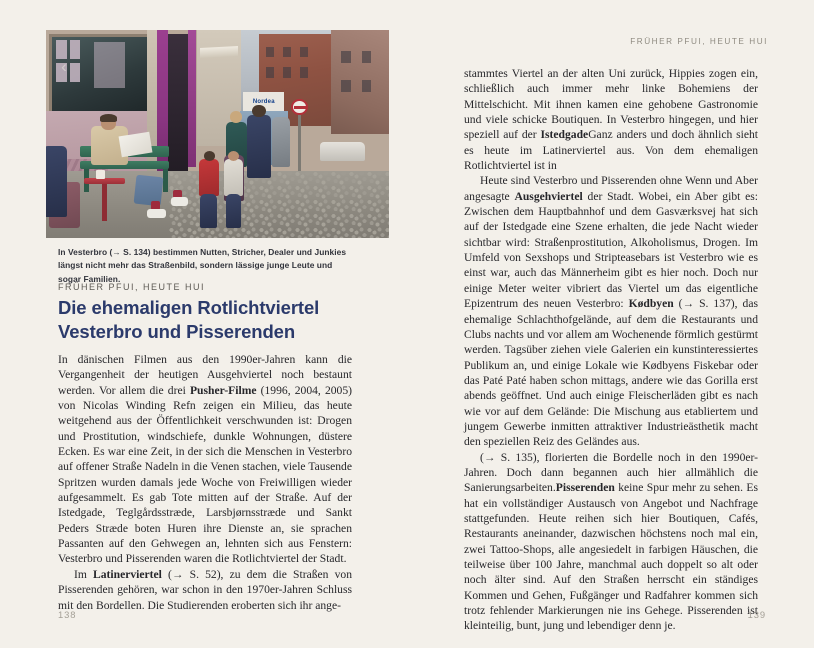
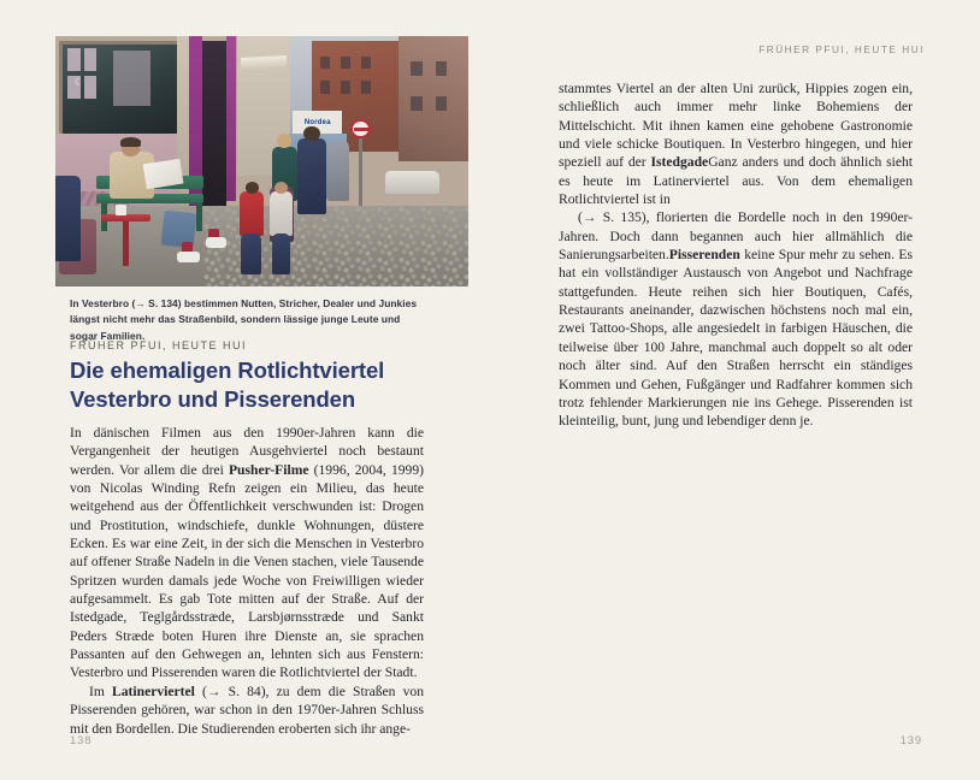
  FRÜHER PFUI, HEUTE HUI
  ‹
  In Vesterbro (→ S. 134) bestimmen Nutten, Stricher, Dealer und Junkies längst nicht mehr das Straßenbild, sondern lässige junge Leute und sogar Familien.
  FRÜHER PFUI, HEUTE HUI
  Die ehemaligen Rotlichtviertel
  Vesterbro und Pisserenden
- In dänischen Filmen aus den 1990er-Jahren kann die Vergangenheit der heutigen Ausgehviertel noch bestaunt werden. Vor allem die drei Pusher-Filme (1996, 2004, 2005) von Nicolas Winding Refn zeigen ein Milieu, das heute weitgehend aus der Öffentlichkeit verschwunden ist: Drogen und Prostitution, windschiefe, dunkle Wohnungen, düstere Ecken. Es war eine Zeit, in der sich die Menschen in Vesterbro auf offener Straße Nadeln in die Venen stachen, viele Tausende Spritzen wurden damals jede Woche von Freiwilligen wieder aufgesammelt. Es gab Tote mitten auf der Straße. Auf der Istedgade, Teglgårdsstræde, Larsbjørnsstræde und Sankt Peders Stræde boten Huren ihre Dienste an, sie sprachen Passanten auf den Gehwegen an, lehnten sich aus Fenstern: Vesterbro und Pisserenden waren die Rotlichtviertel der Stadt.
+ In dänischen Filmen aus den 1990er-Jahren kann die Vergangenheit der heutigen Ausgehviertel noch bestaunt werden. Vor allem die drei Pusher-Filme (1996, 2004, 1999) von Nicolas Winding Refn zeigen ein Milieu, das heute weitgehend aus der Öffentlichkeit verschwunden ist: Drogen und Prostitution, windschiefe, dunkle Wohnungen, düstere Ecken. Es war eine Zeit, in der sich die Menschen in Vesterbro auf offener Straße Nadeln in die Venen stachen, viele Tausende Spritzen wurden damals jede Woche von Freiwilligen wieder aufgesammelt. Es gab Tote mitten auf der Straße. Auf der Istedgade, Teglgårdsstræde, Larsbjørnsstræde und Sankt Peders Stræde boten Huren ihre Dienste an, sie sprachen Passanten auf den Gehwegen an, lehnten sich aus Fenstern: Vesterbro und Pisserenden waren die Rotlichtviertel der Stadt.
- Im Latinerviertel (→ S. 52), zu dem die Straßen von Pisserenden gehören, war schon in den 1970er-Jahren Schluss mit den Bordellen. Die Studierenden eroberten sich ihr ange-
+ Im Latinerviertel (→ S. 84), zu dem die Straßen von Pisserenden gehören, war schon in den 1970er-Jahren Schluss mit den Bordellen. Die Studierenden eroberten sich ihr ange-
  stammtes Viertel an der alten Uni zurück, Hippies zogen ein, schließlich auch immer mehr linke Bohemiens der Mittelschicht. Mit ihnen kamen eine gehobene Gastronomie und viele schicke Boutiquen. In Vesterbro hingegen, und hier speziell auf der IstedgadeGanz anders und doch ähnlich sieht es heute im Latinerviertel aus. Von dem ehemaligen Rotlichtviertel ist in
- Heute sind Vesterbro und Pisserenden ohne Wenn und Aber angesagte Ausgehviertel der Stadt. Wobei, ein Aber gibt es: Zwischen dem Hauptbahnhof und dem Gasværksvej hat sich auf der Istedgade eine Szene erhalten, die jede Nacht wieder sichtbar wird: Straßenprostitution, Alkoholismus, Drogen. Im Umfeld von Sexshops und Stripteasebars ist Vesterbro wie es einst war, auch das Männerheim gibt es hier noch. Doch nur einige Meter weiter vibriert das Viertel um das eigentliche Epizentrum des neuen Vesterbro: Kødbyen (→ S. 137), das ehemalige Schlachthofgelände, auf dem die Restaurants und Clubs nachts und vor allem am Wochenende förmlich gestürmt werden. Tagsüber ziehen viele Galerien ein kunstinteressiertes Publikum an, und einige Lokale wie Kødbyens Fiskebar oder das Paté Paté haben schon mittags, andere wie das Gorilla erst abends geöffnet. Und auch einige Fleischerläden gibt es nach wie vor auf dem Gelände: Die Mischung aus etabliertem und jungem Gewerbe inmitten attraktiver Industrieästhetik macht den speziellen Reiz des Geländes aus.
  (→ S. 135), florierten die Bordelle noch in den 1990er-Jahren. Doch dann begannen auch hier allmählich die Sanierungsarbeiten.Pisserenden keine Spur mehr zu sehen. Es hat ein vollständiger Austausch von Angebot und Nachfrage stattgefunden. Heute reihen sich hier Boutiquen, Cafés, Restaurants aneinander, dazwischen höchstens noch mal ein, zwei Tattoo-Shops, alle angesiedelt in farbigen Häuschen, die teilweise über 100 Jahre, manchmal auch doppelt so alt oder noch älter sind. Auf den Straßen herrscht ein ständiges Kommen und Gehen, Fußgänger und Radfahrer kommen sich trotz fehlender Markierungen nie ins Gehege. Pisserenden ist kleinteilig, bunt, jung und lebendiger denn je.
  138
  139
